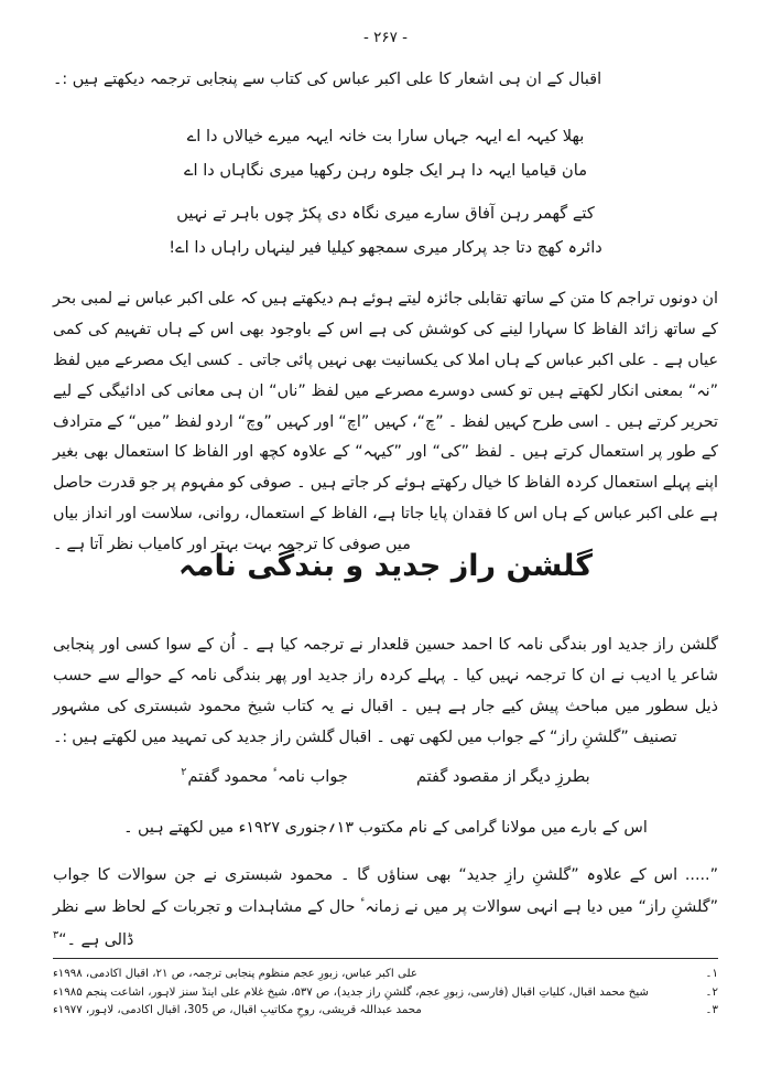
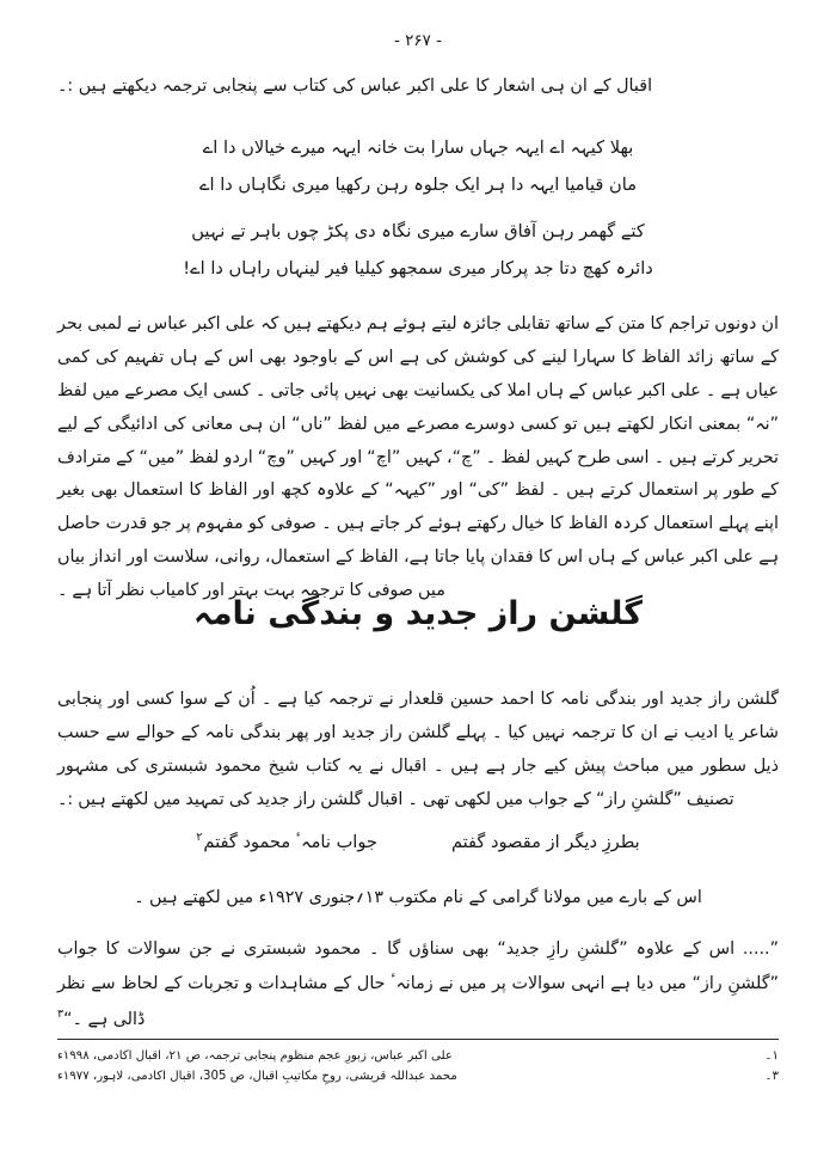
  - ۲۶۷ -
  اقبال کے ان ہی اشعار کا علی اکبر عباس کی کتاب سے پنجابی ترجمہ دیکھتے ہیں :۔
  بھلا کیہہ اے ایہہ جہاں سارا بت خانہ ایہہ میرے خیالاں دا اے
  مان قیامیا ایہہ دا ہر ایک جلوہ رہن رکھیا میری نگاہاں دا اے
  کتے گھمر رہن آفاق سارے میری نگاہ دی پکڑ چوں باہر تے نہیں
  دائرہ کھچ دتا جد پرکار میری سمجھو کیلیا فیر لینہاں راہاں دا اے!
  ان دونوں تراجم کا متن کے ساتھ تقابلی جائزہ لیتے ہوئے ہم دیکھتے ہیں کہ علی اکبر عباس نے لمبی بحر کے ساتھ زائد الفاظ کا سہارا لینے کی کوشش کی ہے اس کے باوجود بھی اس کے ہاں تفہیم کی کمی عیاں ہے ۔ علی اکبر عباس کے ہاں املا کی یکسانیت بھی نہیں پائی جاتی ۔ کسی ایک مصرعے میں لفظ ”نہ“ بمعنی انکار لکھتے ہیں تو کسی دوسرے مصرعے میں لفظ ”ناں“ ان ہی معانی کی ادائیگی کے لیے تحریر کرتے ہیں ۔ اسی طرح کہیں لفظ ۔ ”چ“، کہیں ”اچ“ اور کہیں ”وچ“ اردو لفظ ”میں“ کے مترادف کے طور پر استعمال کرتے ہیں ۔ لفظ ”کی“ اور ”کیہہ“ کے علاوہ کچھ اور الفاظ کا استعمال بھی بغیر اپنے پہلے استعمال کردہ الفاظ کا خیال رکھتے ہوئے کر جاتے ہیں ۔ صوفی کو مفہوم پر جو قدرت حاصل ہے علی اکبر عباس کے ہاں اس کا فقدان پایا جاتا ہے، الفاظ کے استعمال، روانی، سلاست اور انداز بیاں میں صوفی کا ترجمہ بہت بہتر اور کامیاب نظر آتا ہے ۔
  گلشن راز جدید و بندگی نامہ
- گلشن راز جدید اور بندگی نامہ کا احمد حسین قلعدار نے ترجمہ کیا ہے ۔ اُن کے سوا کسی اور پنجابی شاعر یا ادیب نے ان کا ترجمہ نہیں کیا ۔ پہلے کردہ راز جدید اور پھر بندگی نامہ کے حوالے سے حسب ذیل سطور میں مباحث پیش کیے جار ہے ہیں ۔ اقبال نے یہ کتاب شیخ محمود شبستری کی مشہور تصنیف ”گلشنِ راز“ کے جواب میں لکھی تھی ۔ اقبال گلشن راز جدید کی تمہید میں لکھتے ہیں :۔
+ گلشن راز جدید اور بندگی نامہ کا احمد حسین قلعدار نے ترجمہ کیا ہے ۔ اُن کے سوا کسی اور پنجابی شاعر یا ادیب نے ان کا ترجمہ نہیں کیا ۔ پہلے گلشن راز جدید اور پھر بندگی نامہ کے حوالے سے حسب ذیل سطور میں مباحث پیش کیے جار ہے ہیں ۔ اقبال نے یہ کتاب شیخ محمود شبستری کی مشہور تصنیف ”گلشنِ راز“ کے جواب میں لکھی تھی ۔ اقبال گلشن راز جدید کی تمہید میں لکھتے ہیں :۔
  بطرزِ دیگر از مقصود گفتم
  جواب نامہٴ محمود گفتم۲
  اس کے بارے میں مولانا گرامی کے نام مکتوب ۱۳؍جنوری ۱۹۲۷ء میں لکھتے ہیں ۔
  ”..... اس کے علاوہ ”گلشنِ رازِ جدید“ بھی سناؤں گا ۔ محمود شبستری نے جن سوالات کا جواب ”گلشنِ راز“ میں دیا ہے انہی سوالات پر میں نے زمانہٴ حال کے مشاہدات و تجربات کے لحاظ سے نظر ڈالی ہے ۔“۳
  ۱۔
  علی اکبر عباس، زبورِ عجم منظوم پنجابی ترجمہ، ص ۲۱، اقبال اکادمی، ۱۹۹۸ء
- ۲۔
- شیخ محمد اقبال، کلیاتِ اقبال (فارسی، زبورِ عجم، گلشنِ راز جدید)، ص ۵۳۷، شیخ غلام علی اینڈ سنز لاہور، اشاعت پنجم ۱۹۸۵ء
  ۳۔
  محمد عبداللہ قریشی، روحِ مکاتیبِ اقبال، ص 305، اقبال اکادمی، لاہور، ۱۹۷۷ء
